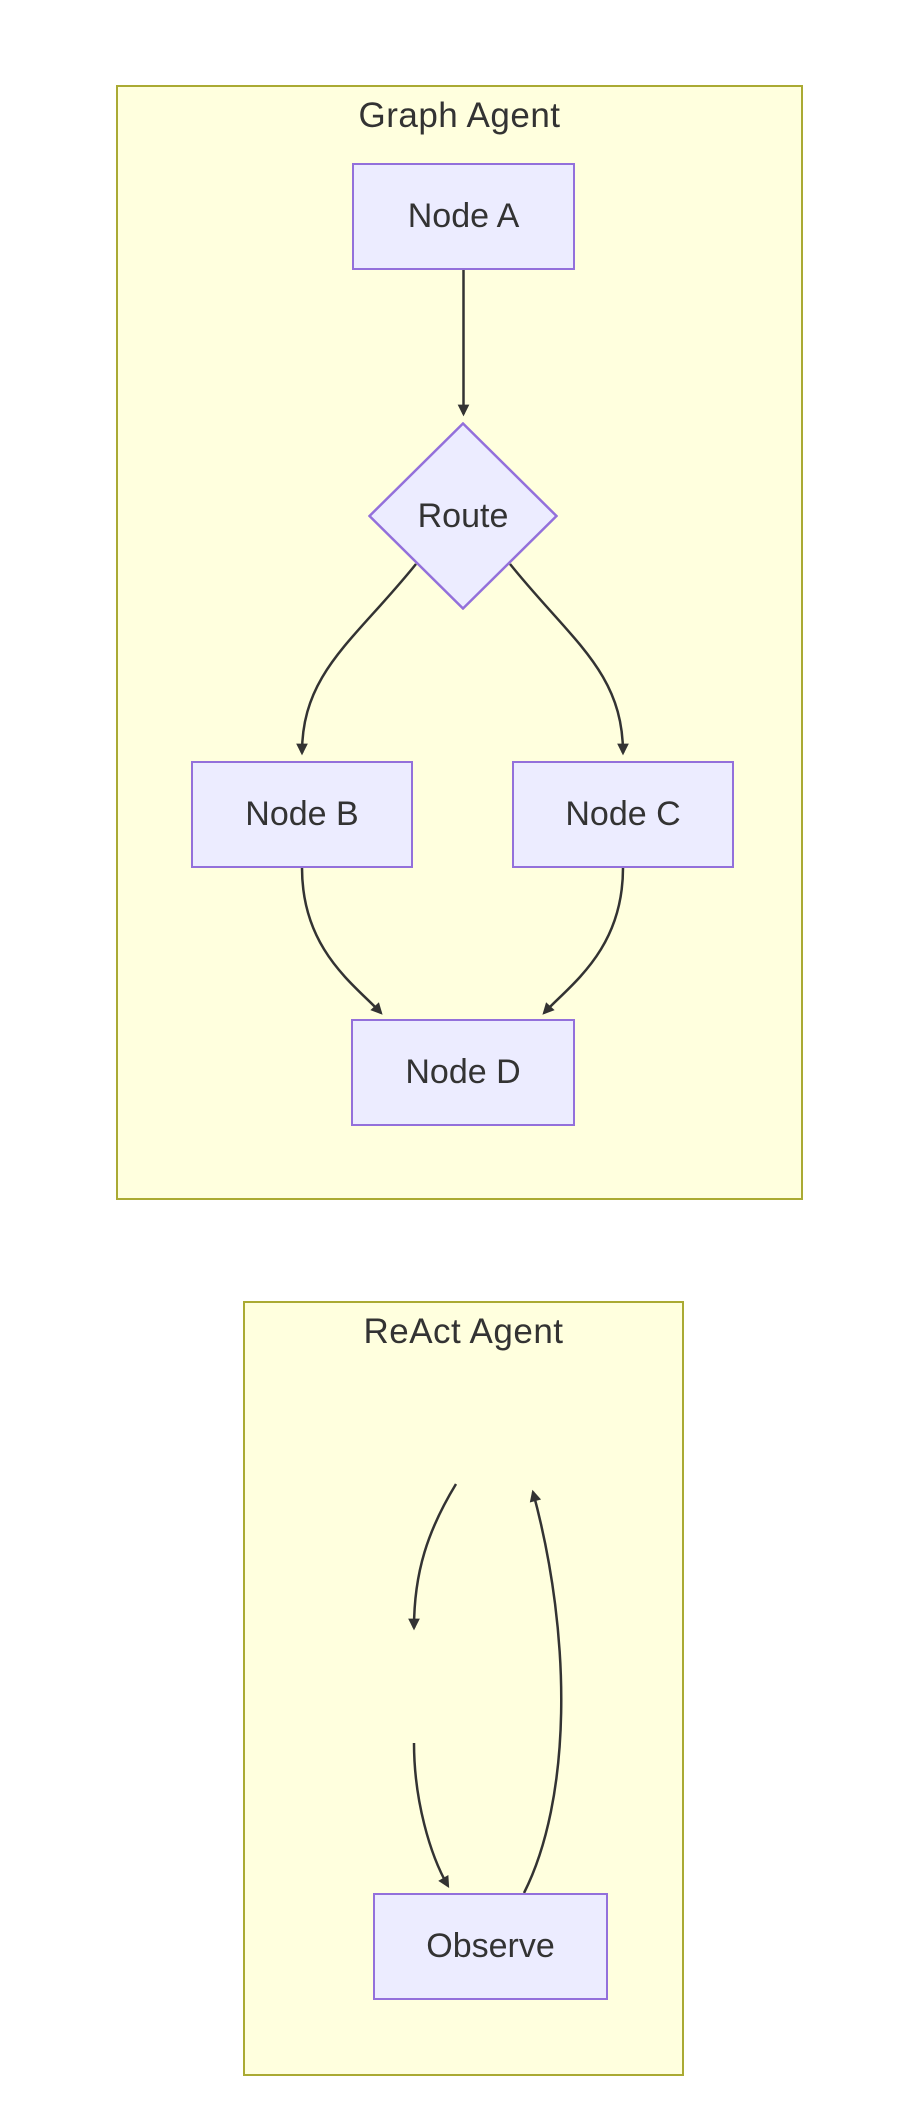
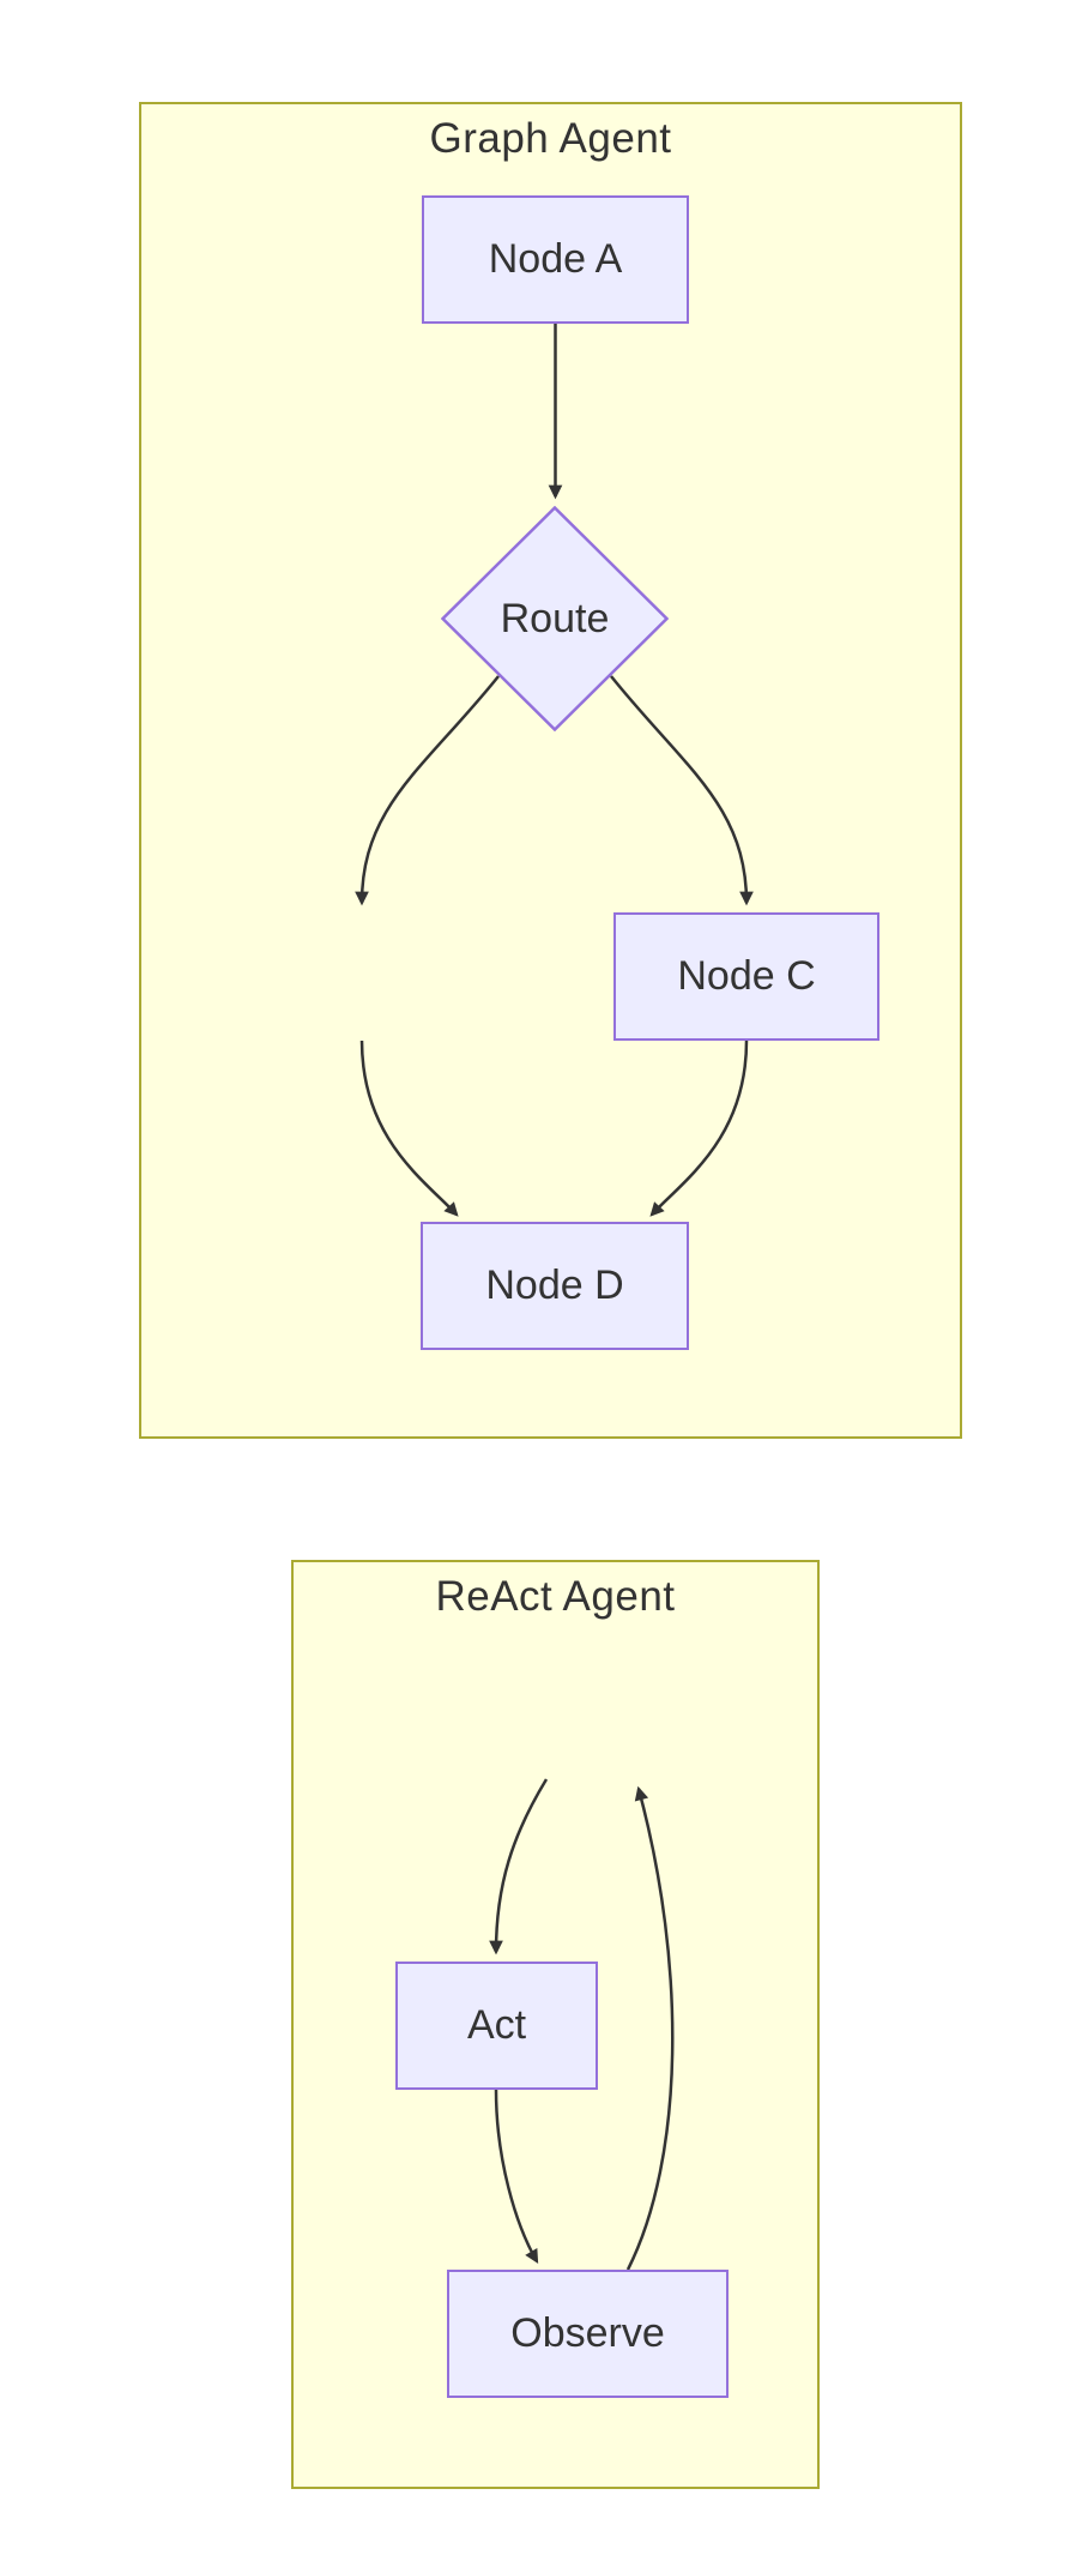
  Graph Agent
  ReAct Agent
  Node A
  Route
- Node B
  Node C
  Node D
+ Act
  Observe
